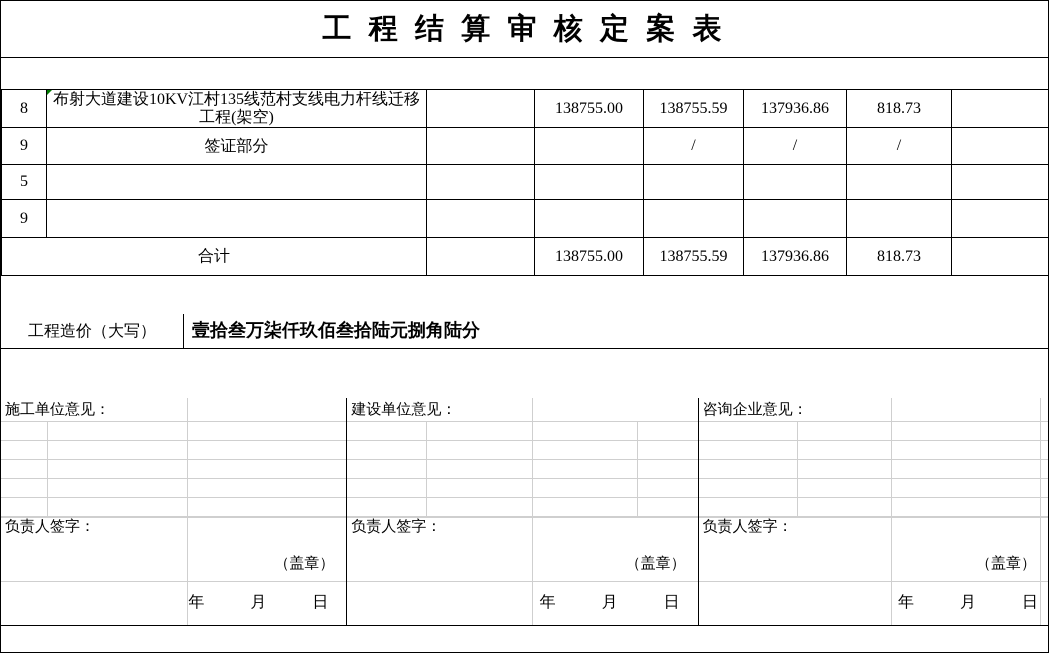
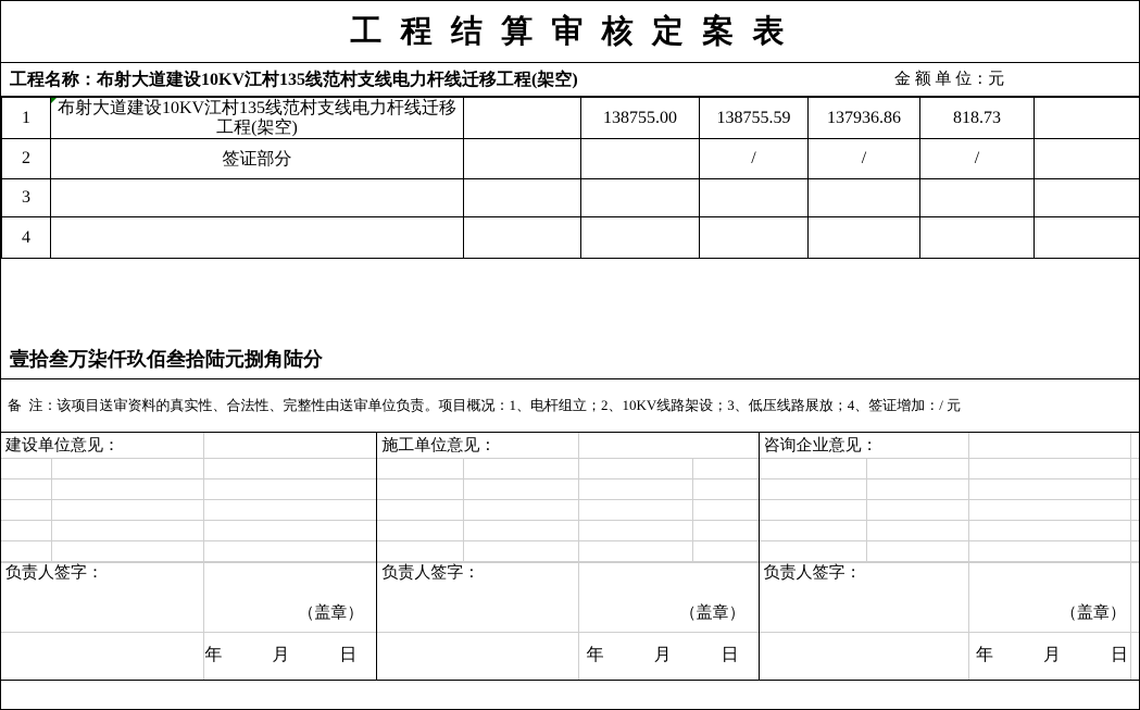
  工 程 结 算 审 核 定 案 表
+ 工程名称：
+ 布射大道建设10KV江村135线范村支线电力杆线迁移工程(架空)
+ 金 额 单 位：元
- 8	布射大道建设10KV江村135线范村支线电力杆线迁移工程(架空)		138755.00	138755.59	137936.86	818.73
+ 1	布射大道建设10KV江村135线范村支线电力杆线迁移工程(架空)		138755.00	138755.59	137936.86	818.73
- 9	签证部分			/	/	/
+ 2	签证部分			/	/	/
- 5
+ 3
- 9
+ 4
- 合计		138755.00	138755.59	137936.86	818.73
- 工程造价（大写）
  壹拾叁万柒仟玖佰叁拾陆元捌角陆分
+ 备 注：该项目送审资料的真实性、合法性、完整性由送审单位负责。项目概况：1、电杆组立；2、10KV线路架设；3、低压线路展放；4、签证增加：/ 元
- 施工单位意见：
+ 建设单位意见：
  负责人签字：
  （盖章）
  年
  月
  日
- 建设单位意见：
+ 施工单位意见：
  负责人签字：
  （盖章）
  年
  月
  日
  咨询企业意见：
  负责人签字：
  （盖章）
  年
  月
  日
